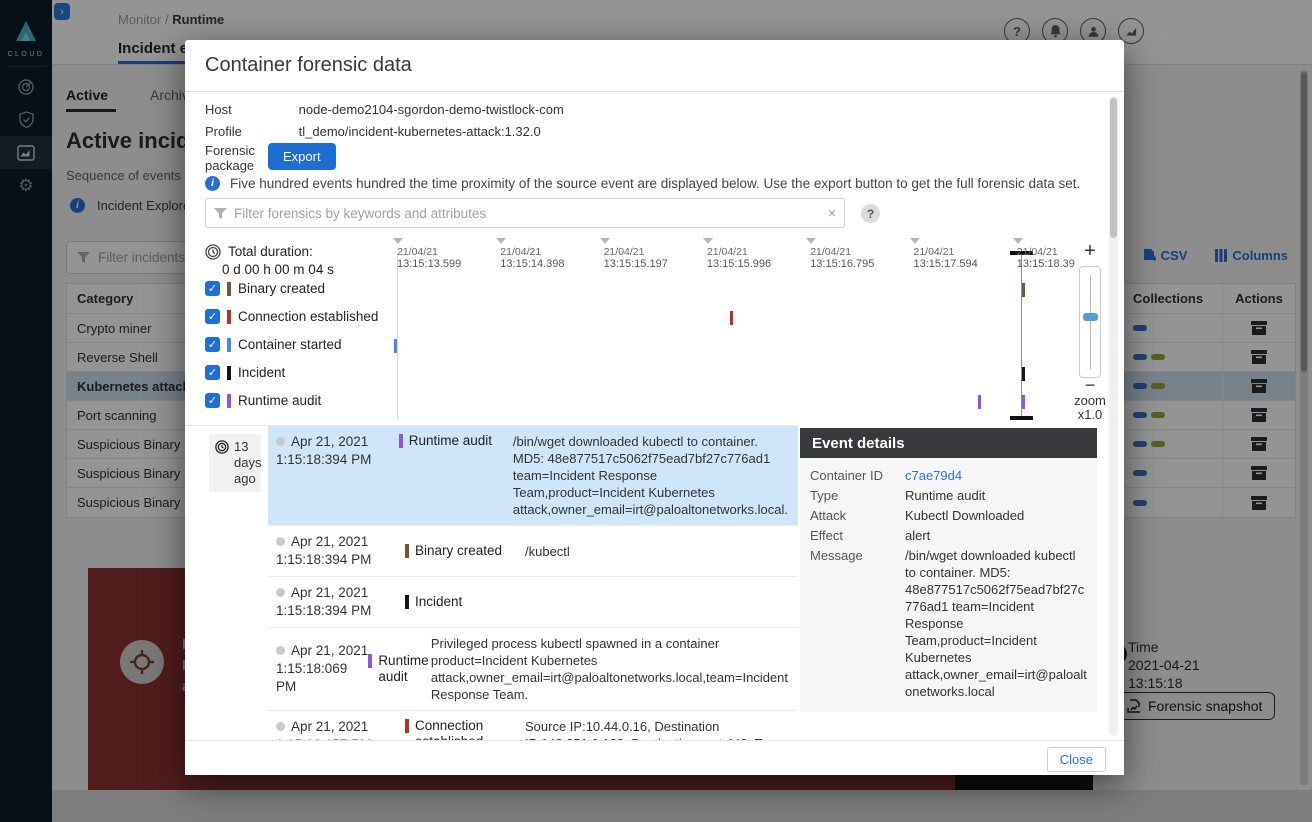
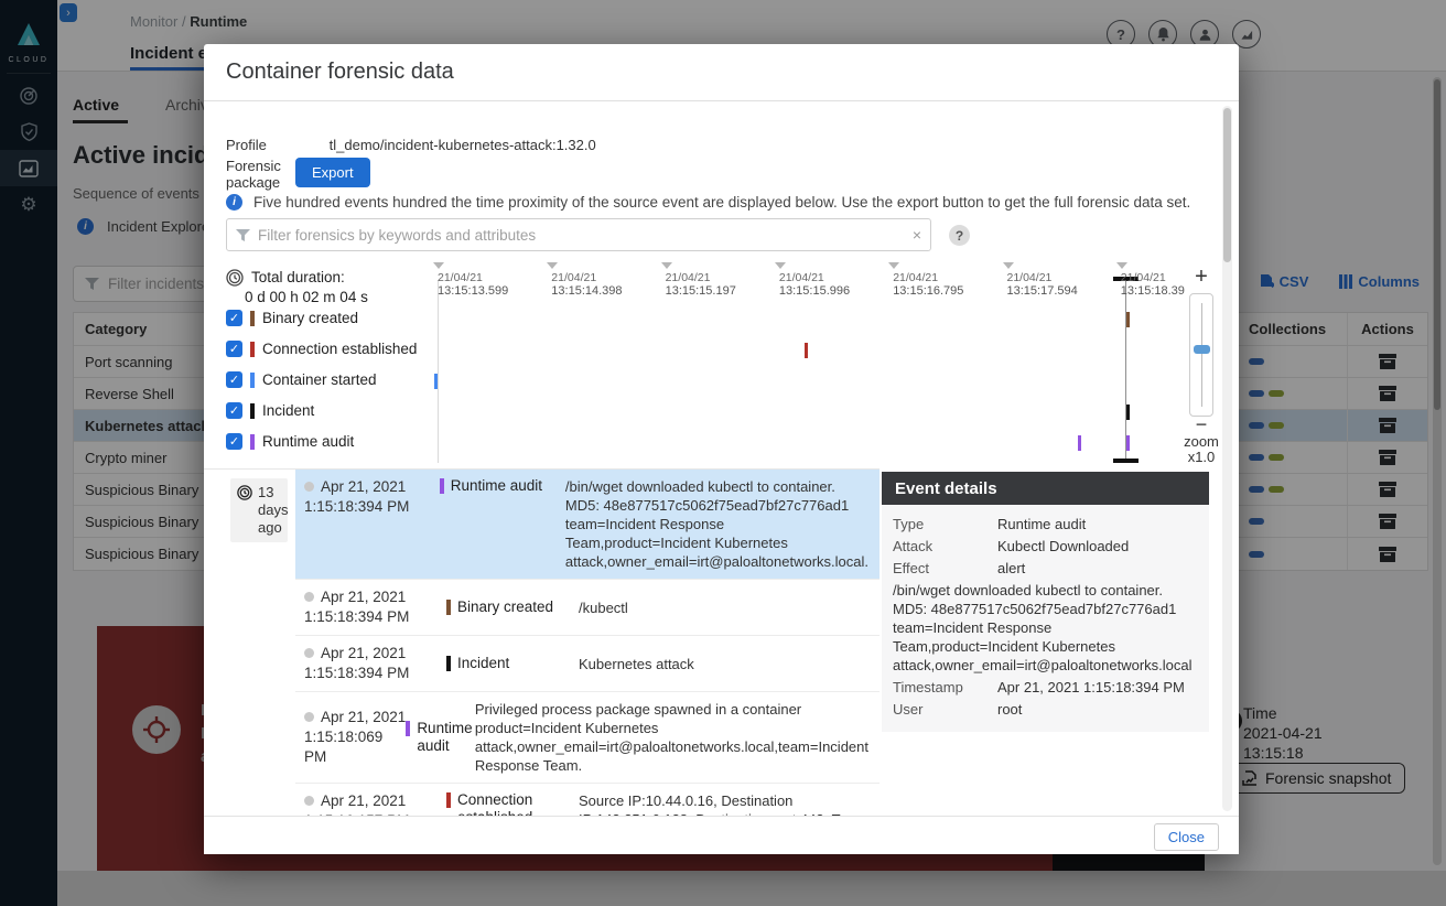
  ⚙
  ›
  Monitor / Runtime
  ?
  Active
  Active incid
  Sequence of events
  i
  Incident Explor
  Filter incidents
  CSV
  Columns
  Category
  Collections
  Actions
- Crypto miner
+ Port scanning
  Reverse Shell
  Kubernetes attac
- Port scanning
+ Crypto miner
  Suspicious Binary
  Suspicious Binary
  Suspicious Binary
  Time
  2021-04-21
  13:15:18
  Forensic snapshot
  Container forensic data
- Host node-demo2104-sgordon-demo-twistlock-com
  Profile tl_demo/incident-kubernetes-attack:1.32.0
  Forensic package
  Export
  i
  Five hundred events hundred the time proximity of the source event are displayed below. Use the export button to get the full forensic data set.
  Filter forensics by keywords and attributes
  ×
  ?
  Total duration:
- 0 d 00 h 00 m 04 s
+ 0 d 00 h 02 m 04 s
  ✓
  Binary created
  ✓
  Connection established
  ✓
  Container started
  ✓
  Incident
  ✓
  Runtime audit
  21/04/21
  13:15:13.599
  21/04/21
  13:15:14.398
  21/04/21
  13:15:15.197
  21/04/21
  13:15:15.996
  21/04/21
  13:15:16.795
  21/04/21
  13:15:17.594
  21/04/21
  13:15:18.39
  +
  −
  zoom
  x1.0
  13
  days
  ago
  Apr 21, 2021
  1:15:18:394 PM
  Runtime audit
  /bin/wget downloaded kubectl to container. MD5: 48e877517c5062f75ead7bf27c776ad1 team=Incident Response Team,product=Incident Kubernetes attack,owner_email=irt@paloaltonetworks.local.
  Apr 21, 2021
  1:15:18:394 PM
  Binary created
  /kubectl
  Apr 21, 2021
  1:15:18:394 PM
  Incident
+ Kubernetes attack
  Apr 21, 2021
  1:15:18:069 PM
  Runtime audit
- Privileged process kubectl spawned in a container product=Incident Kubernetes attack,owner_email=irt@paloaltonetworks.local,team=Incident Response Team.
+ Privileged process package spawned in a container product=Incident Kubernetes attack,owner_email=irt@paloaltonetworks.local,team=Incident Response Team.
  Apr 21, 2021
  Event details
- Container ID
- c7ae79d4
  Type
  Runtime audit
  Attack
  Kubectl Downloaded
  Effect
  alert
- Message
  /bin/wget downloaded kubectl to container. MD5: 48e877517c5062f75ead7bf27c776ad1 team=Incident Response Team,product=Incident Kubernetes attack,owner_email=irt@paloaltonetworks.local
+ Timestamp
+ Apr 21, 2021 1:15:18:394 PM
+ User
+ root
  Close
